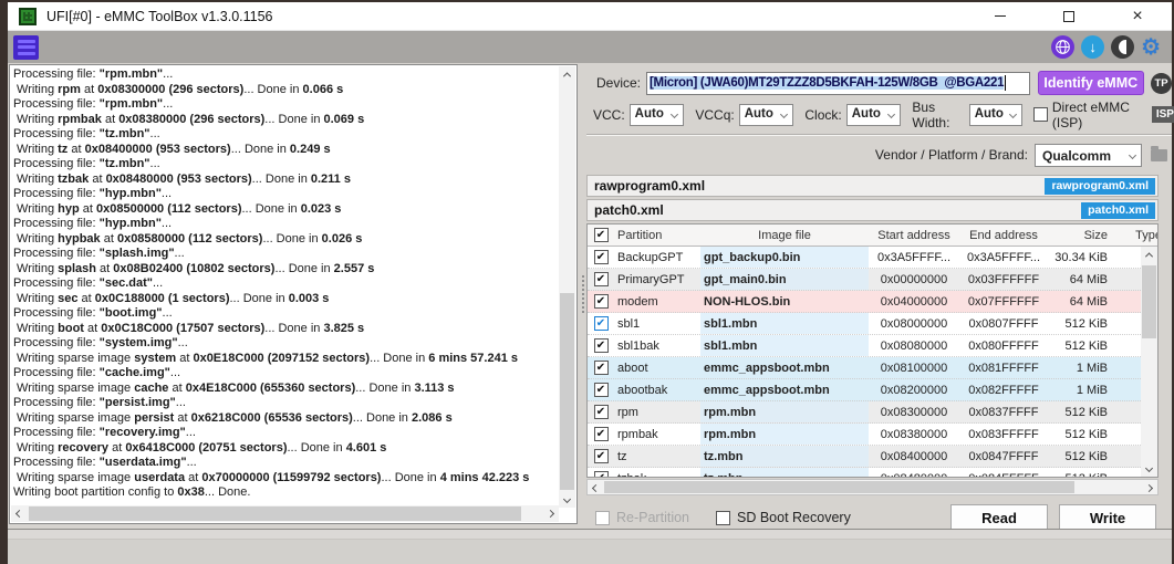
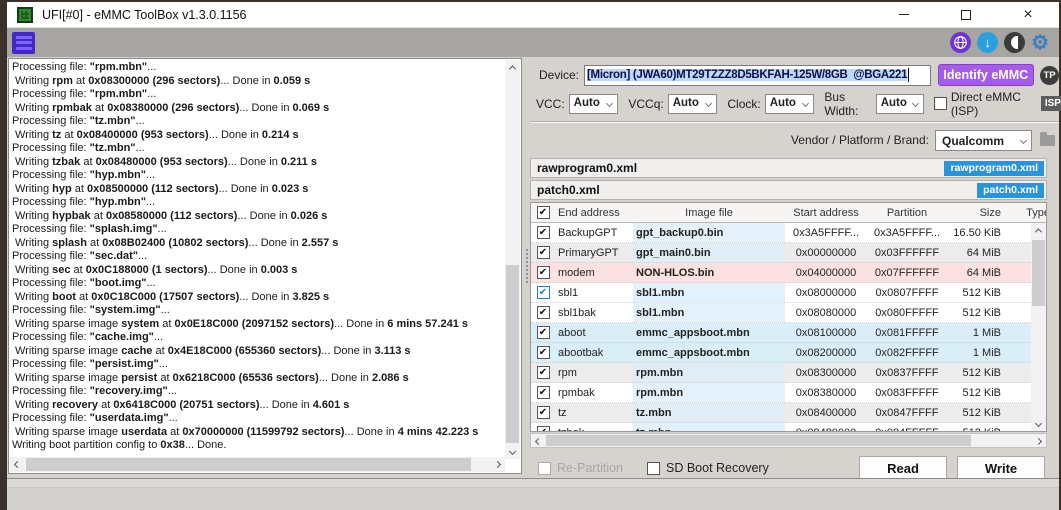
  UFI[#0] - eMMC ToolBox v1.3.0.1156
  ×
  ↓
  ⚙
  Processing file: "rpm.mbn"...
- Writing rpm at 0x08300000 (296 sectors)... Done in 0.066 s
+ Writing rpm at 0x08300000 (296 sectors)... Done in 0.059 s
  Processing file: "rpm.mbn"...
  Writing rpmbak at 0x08380000 (296 sectors)... Done in 0.069 s
  Processing file: "tz.mbn"...
- Writing tz at 0x08400000 (953 sectors)... Done in 0.249 s
+ Writing tz at 0x08400000 (953 sectors)... Done in 0.214 s
  Processing file: "tz.mbn"...
  Writing tzbak at 0x08480000 (953 sectors)... Done in 0.211 s
  Processing file: "hyp.mbn"...
  Writing hyp at 0x08500000 (112 sectors)... Done in 0.023 s
  Processing file: "hyp.mbn"...
  Writing hypbak at 0x08580000 (112 sectors)... Done in 0.026 s
  Processing file: "splash.img"...
  Writing splash at 0x08B02400 (10802 sectors)... Done in 2.557 s
  Processing file: "sec.dat"...
  Writing sec at 0x0C188000 (1 sectors)... Done in 0.003 s
  Processing file: "boot.img"...
  Writing boot at 0x0C18C000 (17507 sectors)... Done in 3.825 s
  Processing file: "system.img"...
  Writing sparse image system at 0x0E18C000 (2097152 sectors)... Done in 6 mins 57.241 s
  Processing file: "cache.img"...
  Writing sparse image cache at 0x4E18C000 (655360 sectors)... Done in 3.113 s
  Processing file: "persist.img"...
  Writing sparse image persist at 0x6218C000 (65536 sectors)... Done in 2.086 s
  Processing file: "recovery.img"...
  Writing recovery at 0x6418C000 (20751 sectors)... Done in 4.601 s
  Processing file: "userdata.img"...
  Writing sparse image userdata at 0x70000000 (11599792 sectors)... Done in 4 mins 42.223 s
  Writing boot partition config to 0x38... Done.
  Device:
  [Micron] (JWA60)MT29TZZZ8D5BKFAH-125W/8GB @BGA221
  Identify eMMC
  TP
  VCC:
  Auto
  VCCq:
  Auto
  Clock:
  Auto
  Bus Width:
  Auto
  ✔
  Direct eMMC (ISP)
  ISP
  Vendor / Platform / Brand:
  Qualcomm
  rawprogram0.xml
  rawprogram0.xml
  patch0.xml
  patch0.xml
  ✔
- Partition
+ End address
  Image file
  Start address
- End address
+ Partition
  Size
  Typ
  ✔
  BackupGPT
  gpt_backup0.bin
  0x3A5FFFF...
  0x3A5FFFF...
- 30.34 KiB
+ 16.50 KiB
  ✔
  PrimaryGPT
  gpt_main0.bin
  0x00000000
  0x03FFFFFF
  64 MiB
  ✔
  modem
  NON-HLOS.bin
  0x04000000
  0x07FFFFFF
  64 MiB
  ✔
  sbl1
  sbl1.mbn
  0x08000000
  0x0807FFFF
  512 KiB
  ✔
  sbl1bak
  sbl1.mbn
  0x08080000
  0x080FFFFF
  512 KiB
  ✔
  aboot
  emmc_appsboot.mbn
  0x08100000
  0x081FFFFF
  1 MiB
  ✔
  abootbak
  emmc_appsboot.mbn
  0x08200000
  0x082FFFFF
  1 MiB
  ✔
  rpm
  rpm.mbn
  0x08300000
  0x0837FFFF
  512 KiB
  ✔
  rpmbak
  rpm.mbn
  0x08380000
  0x083FFFFF
  512 KiB
  ✔
  tz
  tz.mbn
  0x08400000
  0x0847FFFF
  512 KiB
  ✔
  Re-Partition
  ✔
  SD Boot Recovery
  Read
  Write
